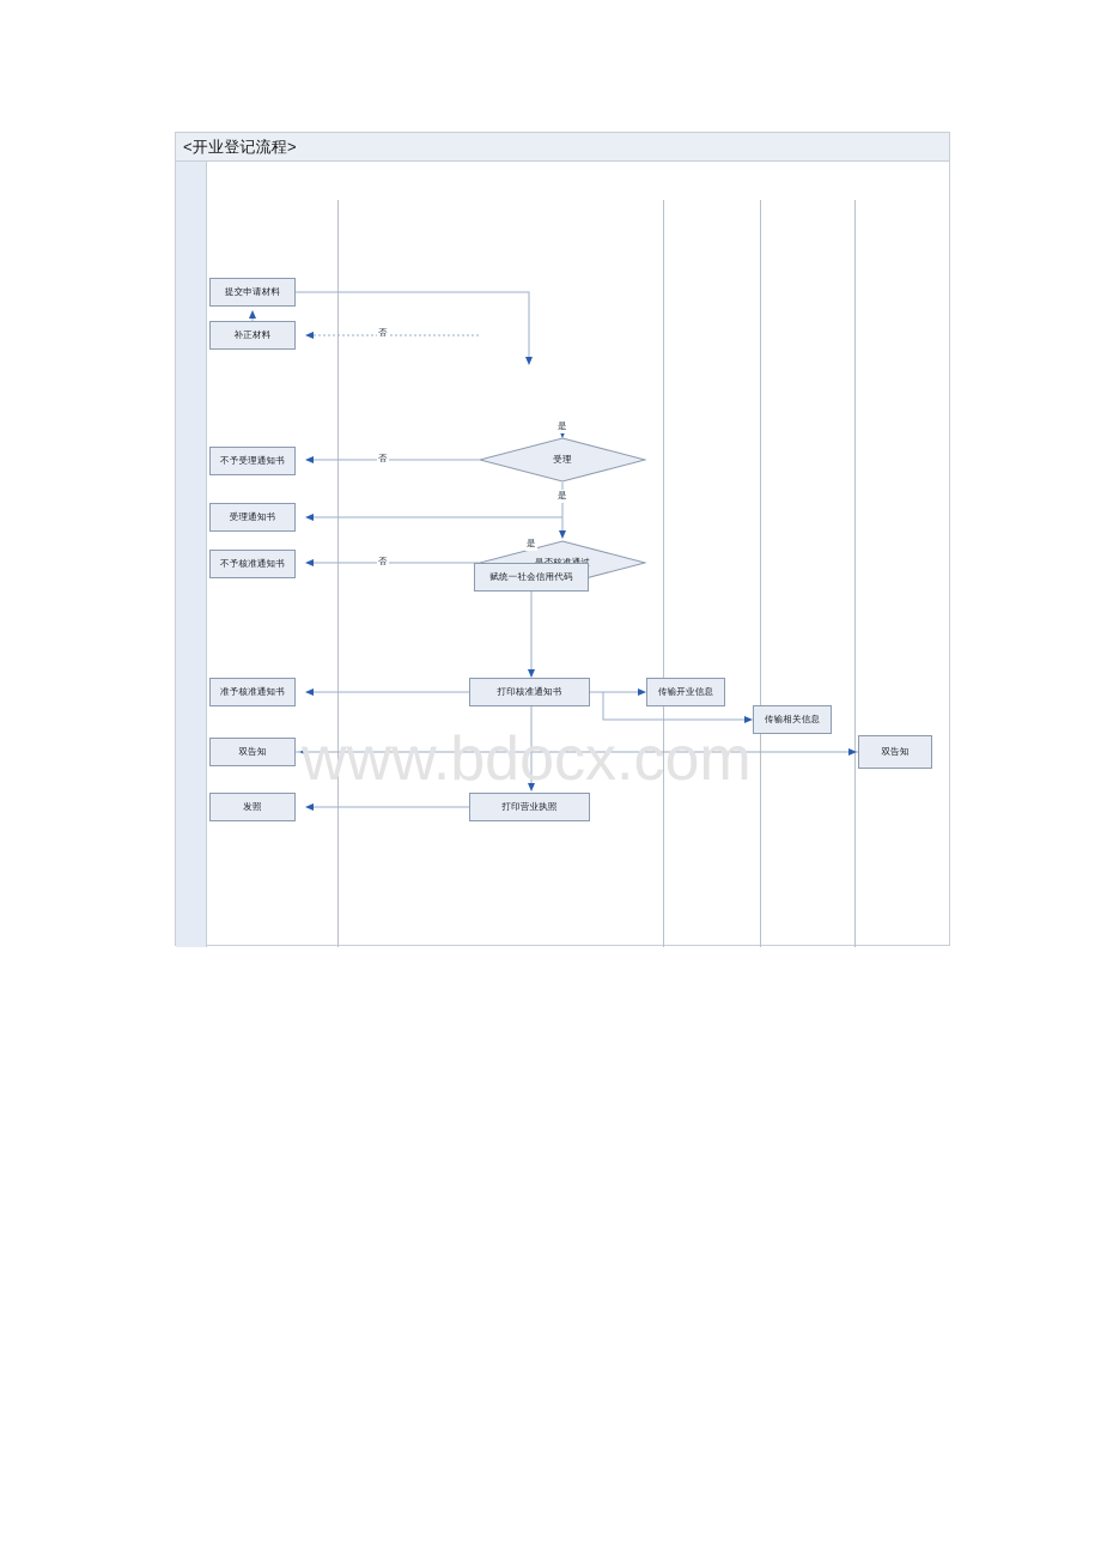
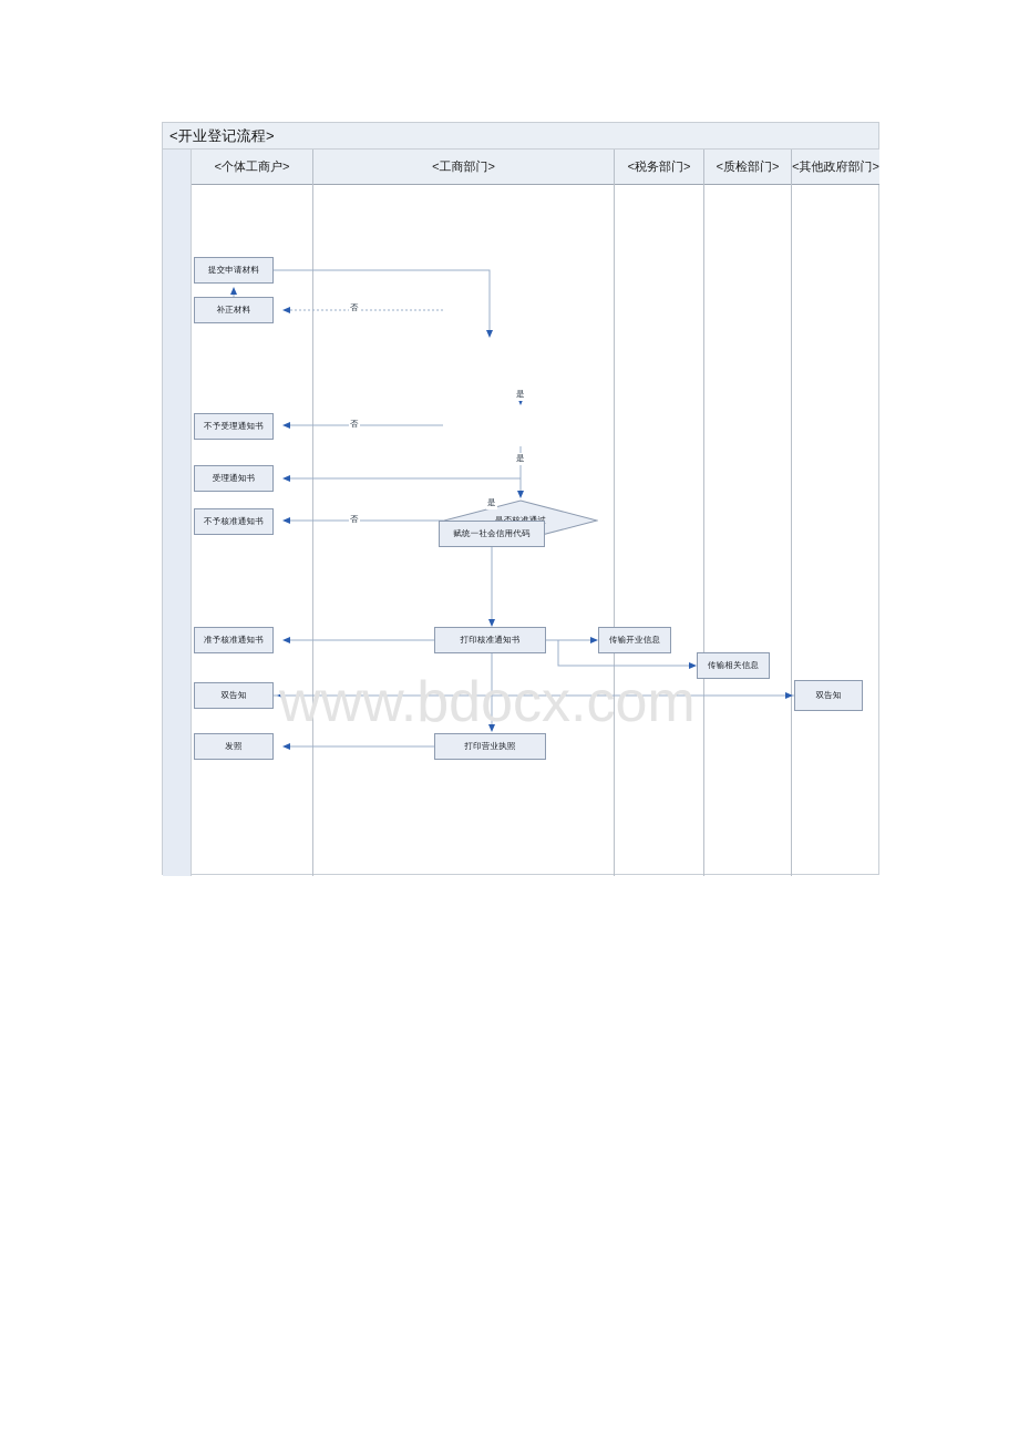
  <开业登记流程>
+ <个体工商户>
+ <工商部门>
+ <税务部门>
+ <质检部门>
+ <其他政府部门>
  提交申请材料
  补正材料
  不予受理通知书
  受理通知书
  不予核准通知书
  准予核准通知书
  双告知
  发照
- 受理
  赋统一社会信用代码
  打印核准通知书
  打印营业执照
  传输开业信息
  传输相关信息
  双告知
  否
  否
  否
  是
  是
  是
  www.bdocx.com
